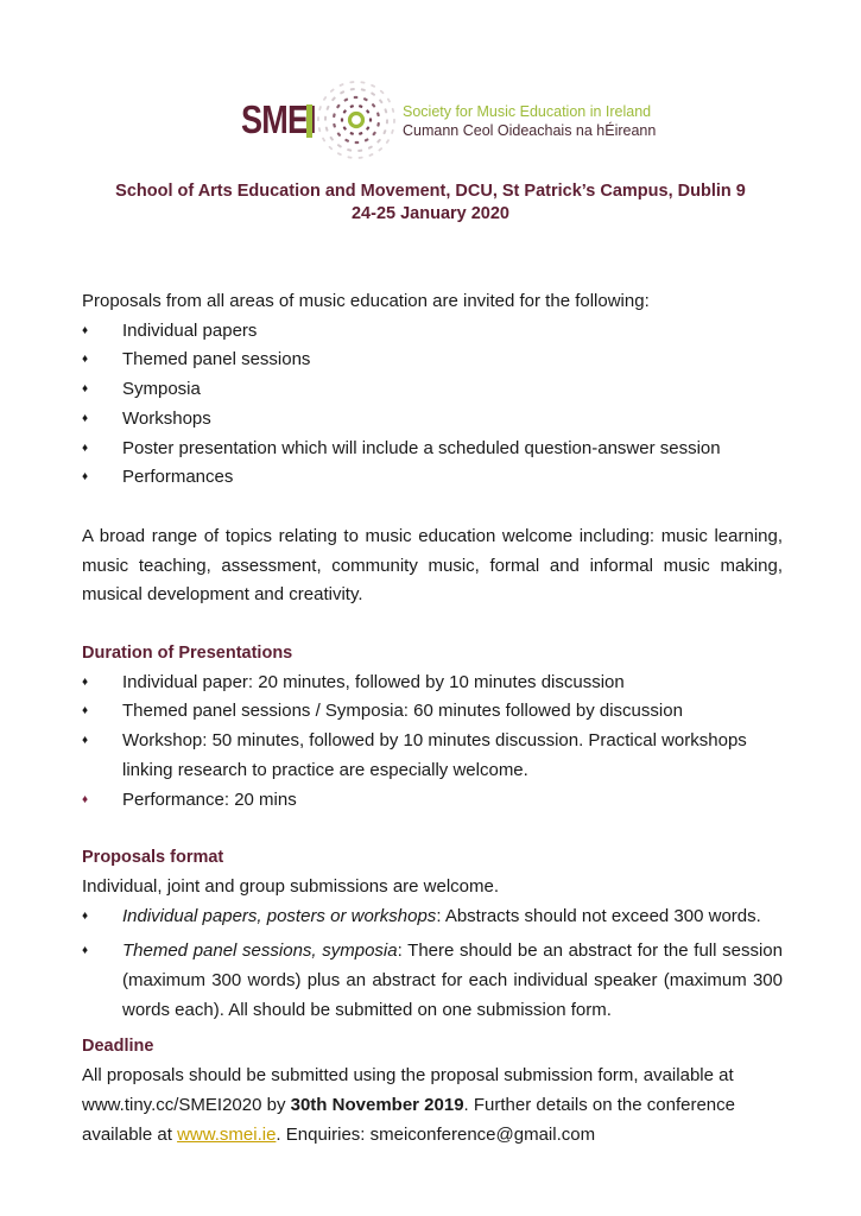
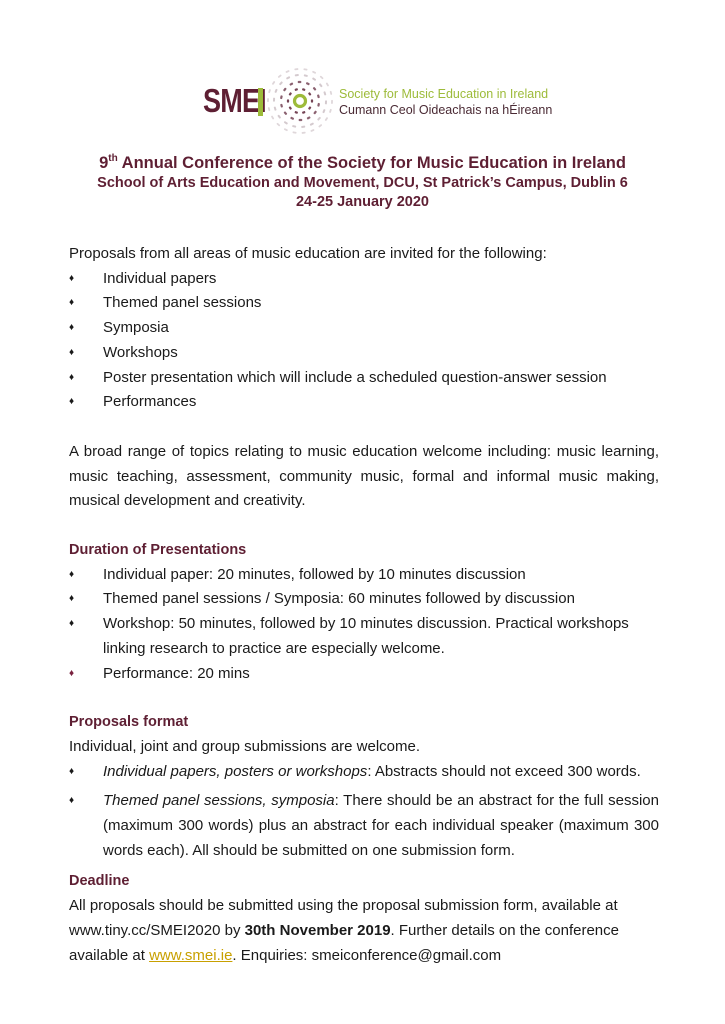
  SME
  Society for Music Education in Ireland
  Cumann Ceol Oideachais na hÉireann
+ 9th Annual Conference of the Society for Music Education in Ireland
- School of Arts Education and Movement, DCU, St Patrick’s Campus, Dublin 9
+ School of Arts Education and Movement, DCU, St Patrick’s Campus, Dublin 6
  24-25 January 2020
  Proposals from all areas of music education are invited for the following:
  ♦
  Individual papers
  ♦
  Themed panel sessions
  ♦
  Symposia
  ♦
  Workshops
  ♦
  Poster presentation which will include a scheduled question-answer session
  ♦
  Performances
  A broad range of topics relating to music education welcome including: music learning, music teaching, assessment, community music, formal and informal music making, musical development and creativity.
  Duration of Presentations
  ♦
  Individual paper: 20 minutes, followed by 10 minutes discussion
  ♦
  Themed panel sessions / Symposia: 60 minutes followed by discussion
  ♦
  Workshop: 50 minutes, followed by 10 minutes discussion. Practical workshops linking research to practice are especially welcome.
  ♦
  Performance: 20 mins
  Proposals format
  Individual, joint and group submissions are welcome.
  ♦
  Individual papers, posters or workshops: Abstracts should not exceed 300 words.
  ♦
  Themed panel sessions, symposia: There should be an abstract for the full session (maximum 300 words) plus an abstract for each individual speaker (maximum 300 words each). All should be submitted on one submission form.
  Deadline
  All proposals should be submitted using the proposal submission form, available at www.tiny.cc/SMEI2020 by 30th November 2019. Further details on the conference available at www.smei.ie. Enquiries: smeiconference@gmail.com
